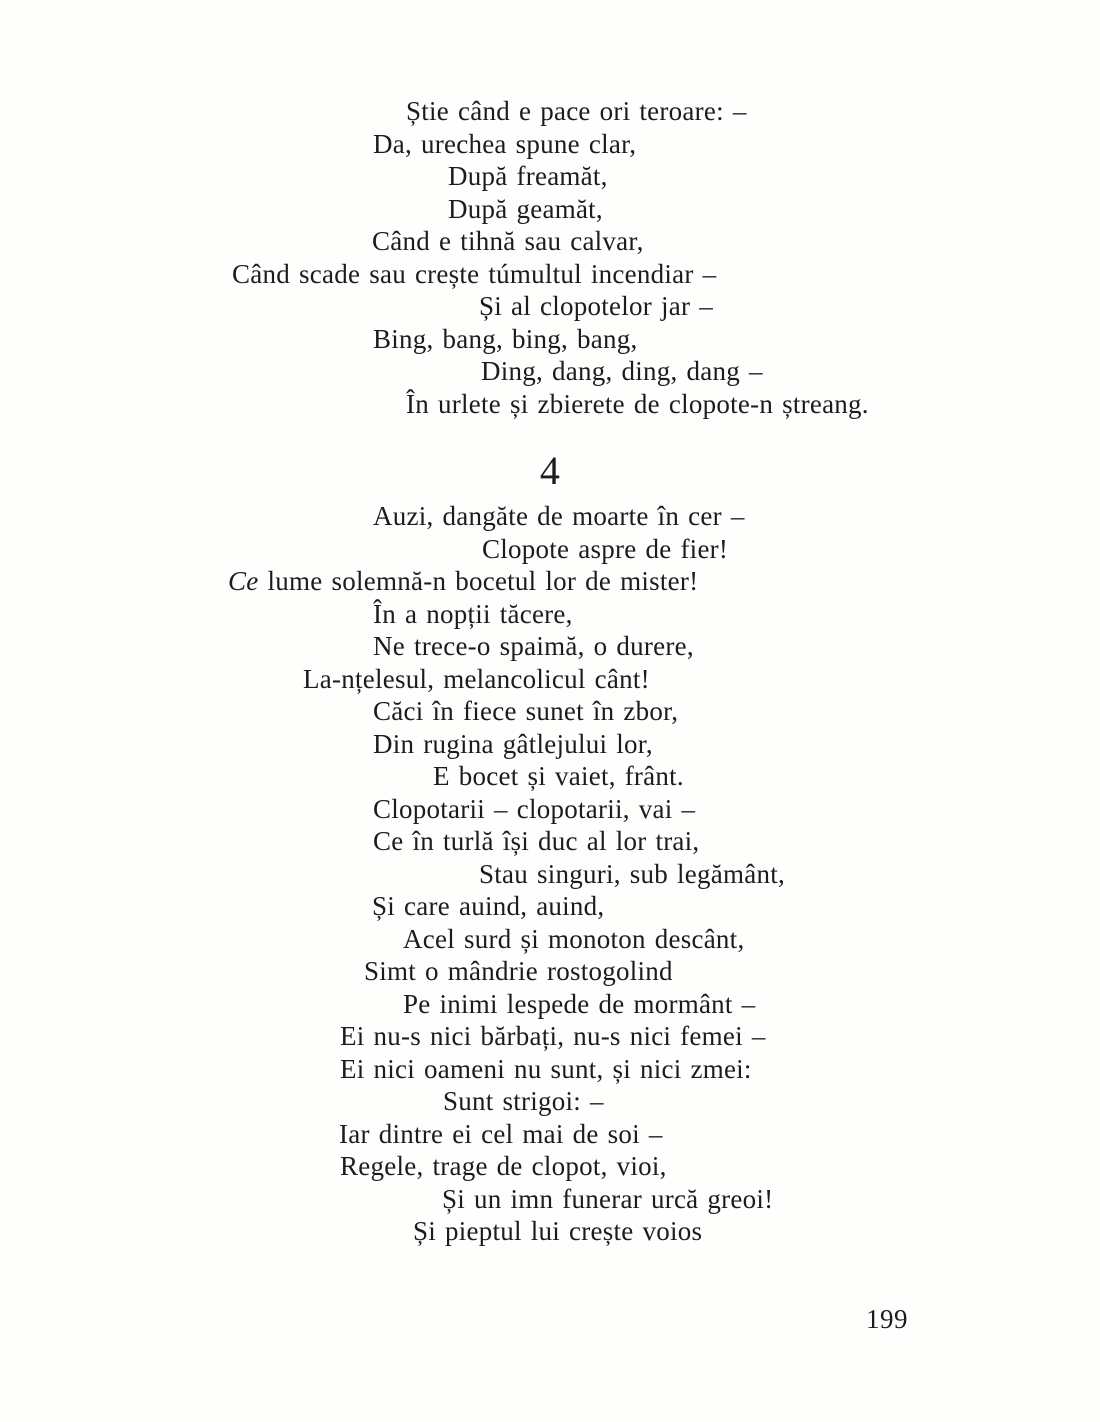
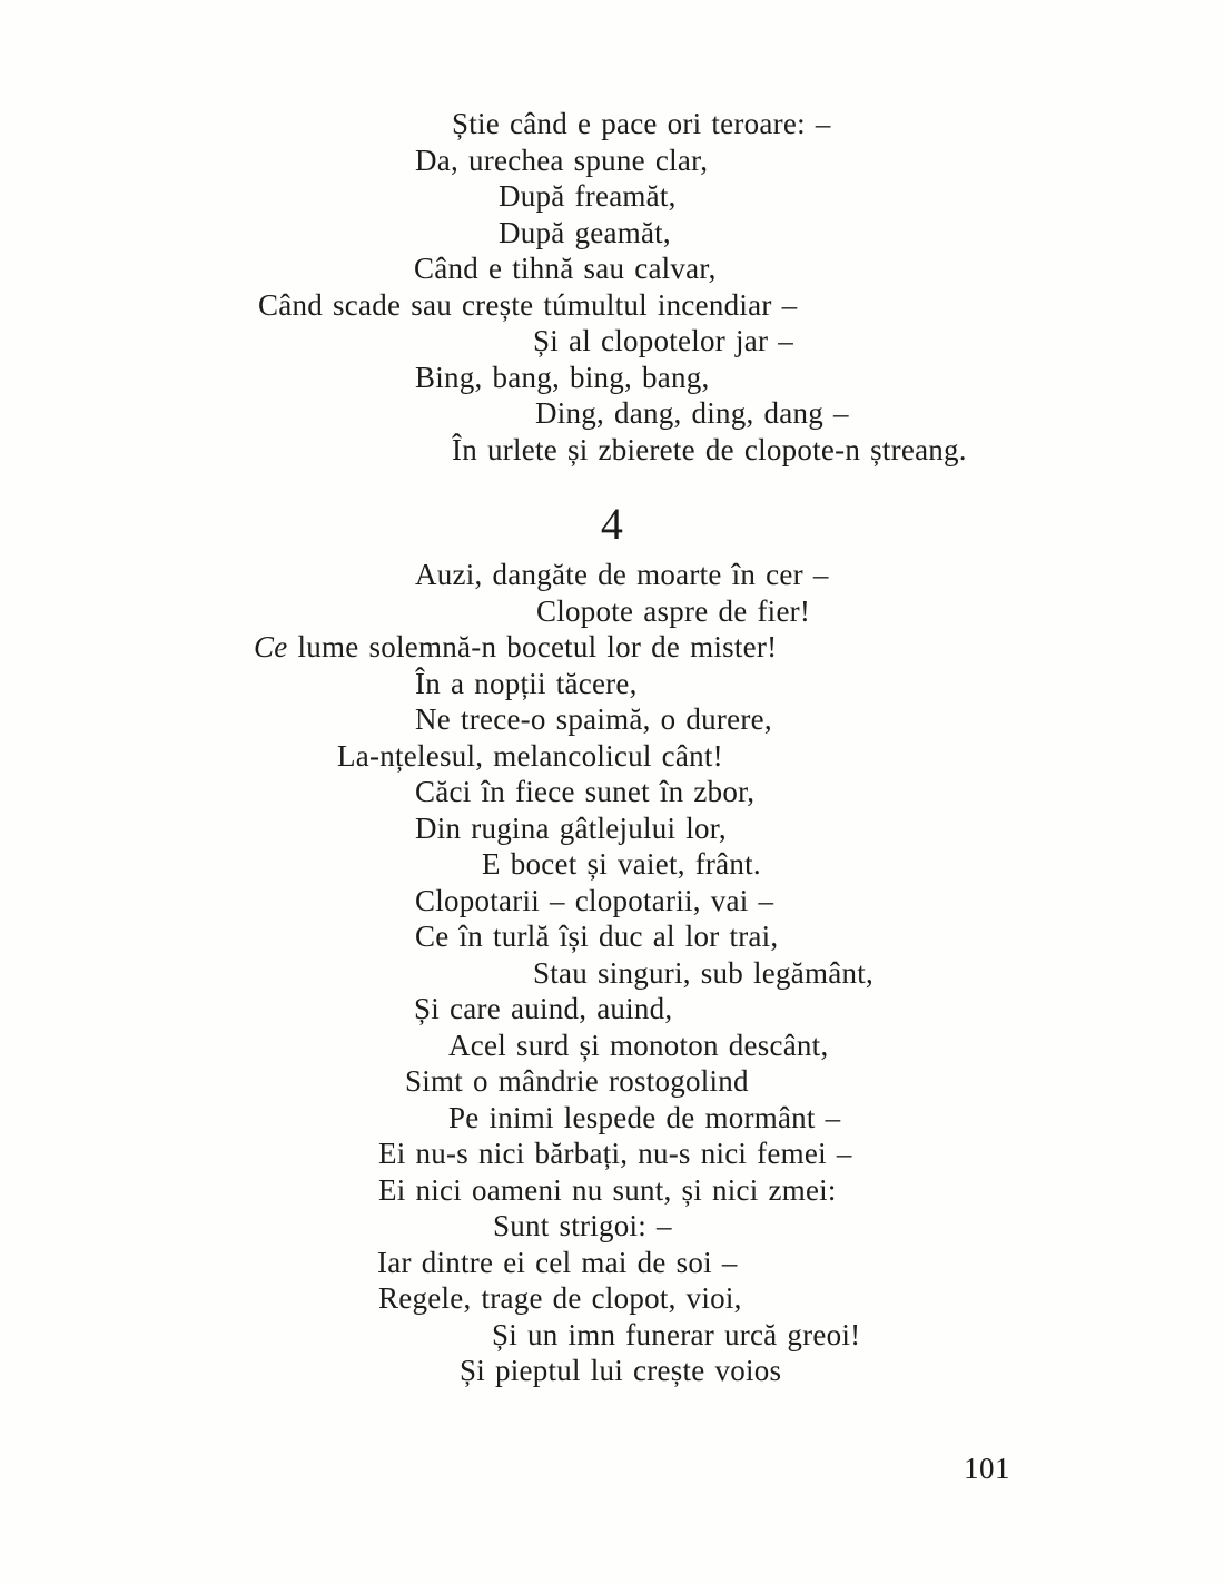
  Știe când e pace ori teroare: –
  Da, urechea spune clar,
  După freamăt,
  După geamăt,
  Când e tihnă sau calvar,
  Când scade sau crește túmultul incendiar –
  Și al clopotelor jar –
  Bing, bang, bing, bang,
  Ding, dang, ding, dang –
  În urlete și zbierete de clopote-n ștreang.
  4
  Auzi, dangăte de moarte în cer –
  Clopote aspre de fier!
  Ce lume solemnă-n bocetul lor de mister!
  În a nopții tăcere,
  Ne trece-o spaimă, o durere,
  La-nțelesul, melancolicul cânt!
  Căci în fiece sunet în zbor,
  Din rugina gâtlejului lor,
  E bocet și vaiet, frânt.
  Clopotarii – clopotarii, vai –
  Ce în turlă își duc al lor trai,
  Stau singuri, sub legământ,
  Și care auind, auind,
  Acel surd și monoton descânt,
  Simt o mândrie rostogolind
  Pe inimi lespede de mormânt –
  Ei nu-s nici bărbați, nu-s nici femei –
  Ei nici oameni nu sunt, și nici zmei:
  Sunt strigoi: –
  Iar dintre ei cel mai de soi –
  Regele, trage de clopot, vioi,
  Și un imn funerar urcă greoi!
  Și pieptul lui crește voios
- 199
+ 101
